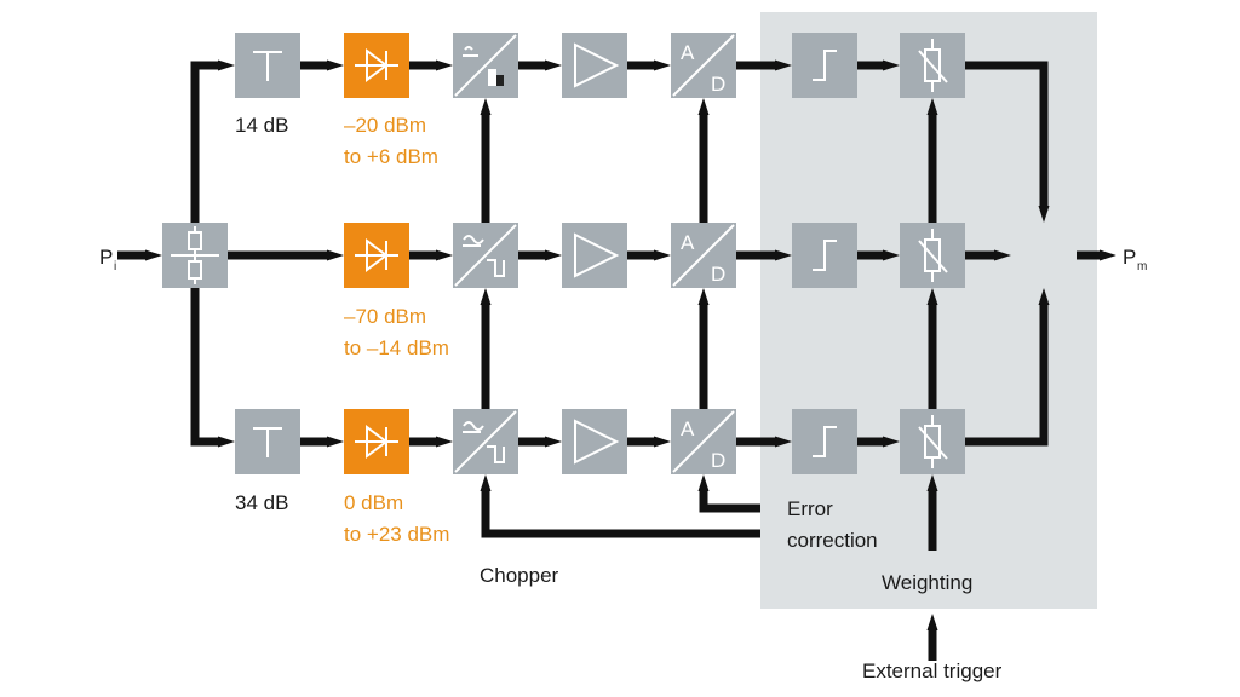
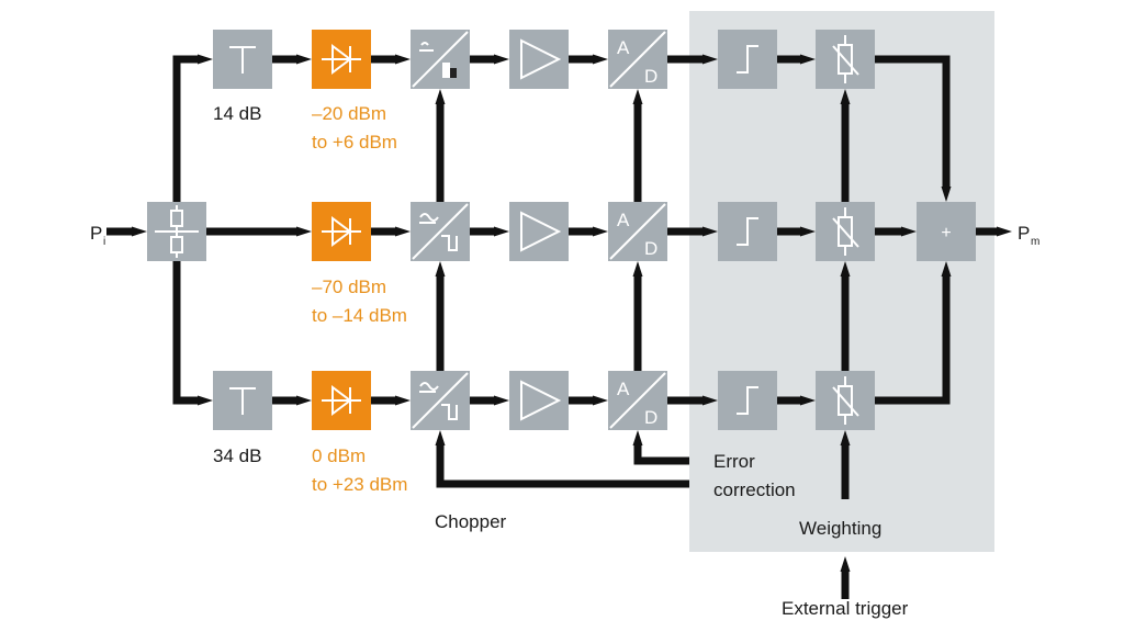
  A
  D
  A
  D
  A
  D
+ +
  P
  i
  P
  m
  14 dB
  –20 dBm
  to +6 dBm
  –70 dBm
  to –14 dBm
  34 dB
  0 dBm
  to +23 dBm
  Chopper
  Error
  correction
  Weighting
  External trigger
